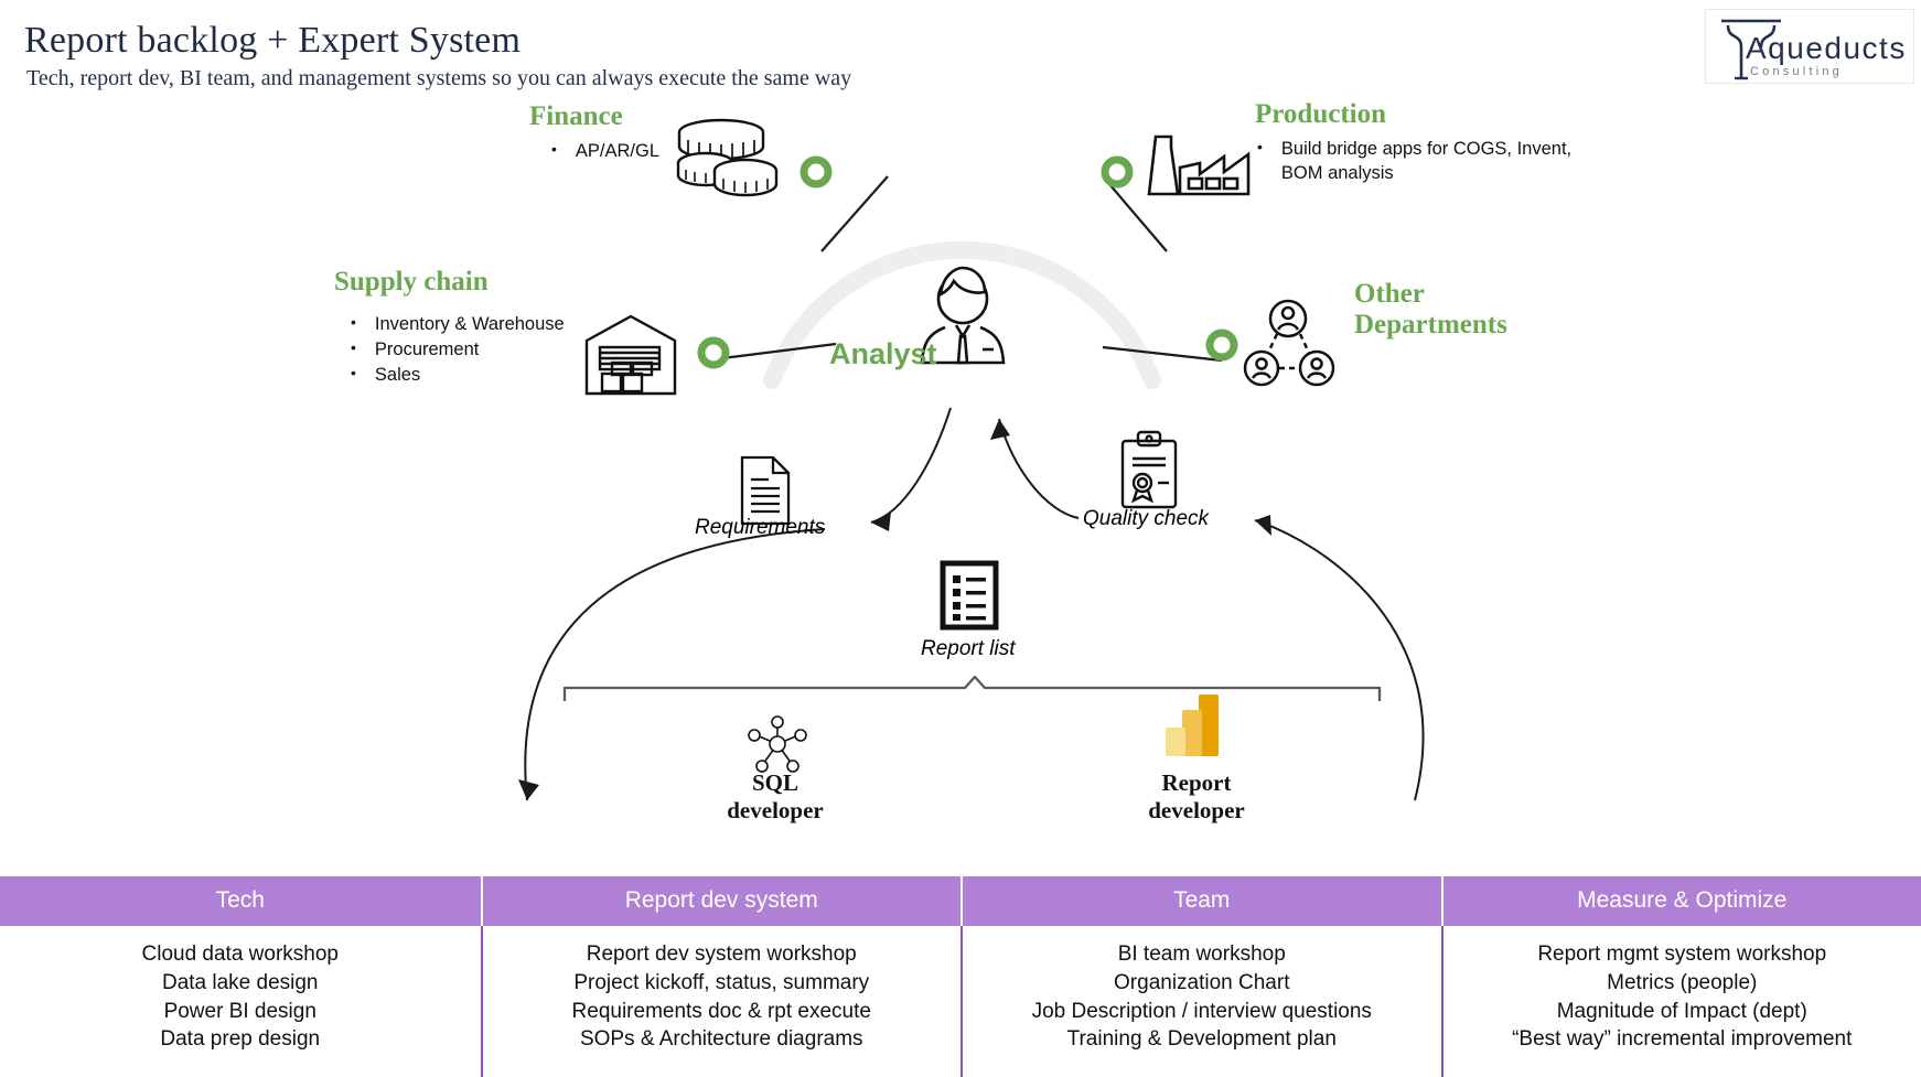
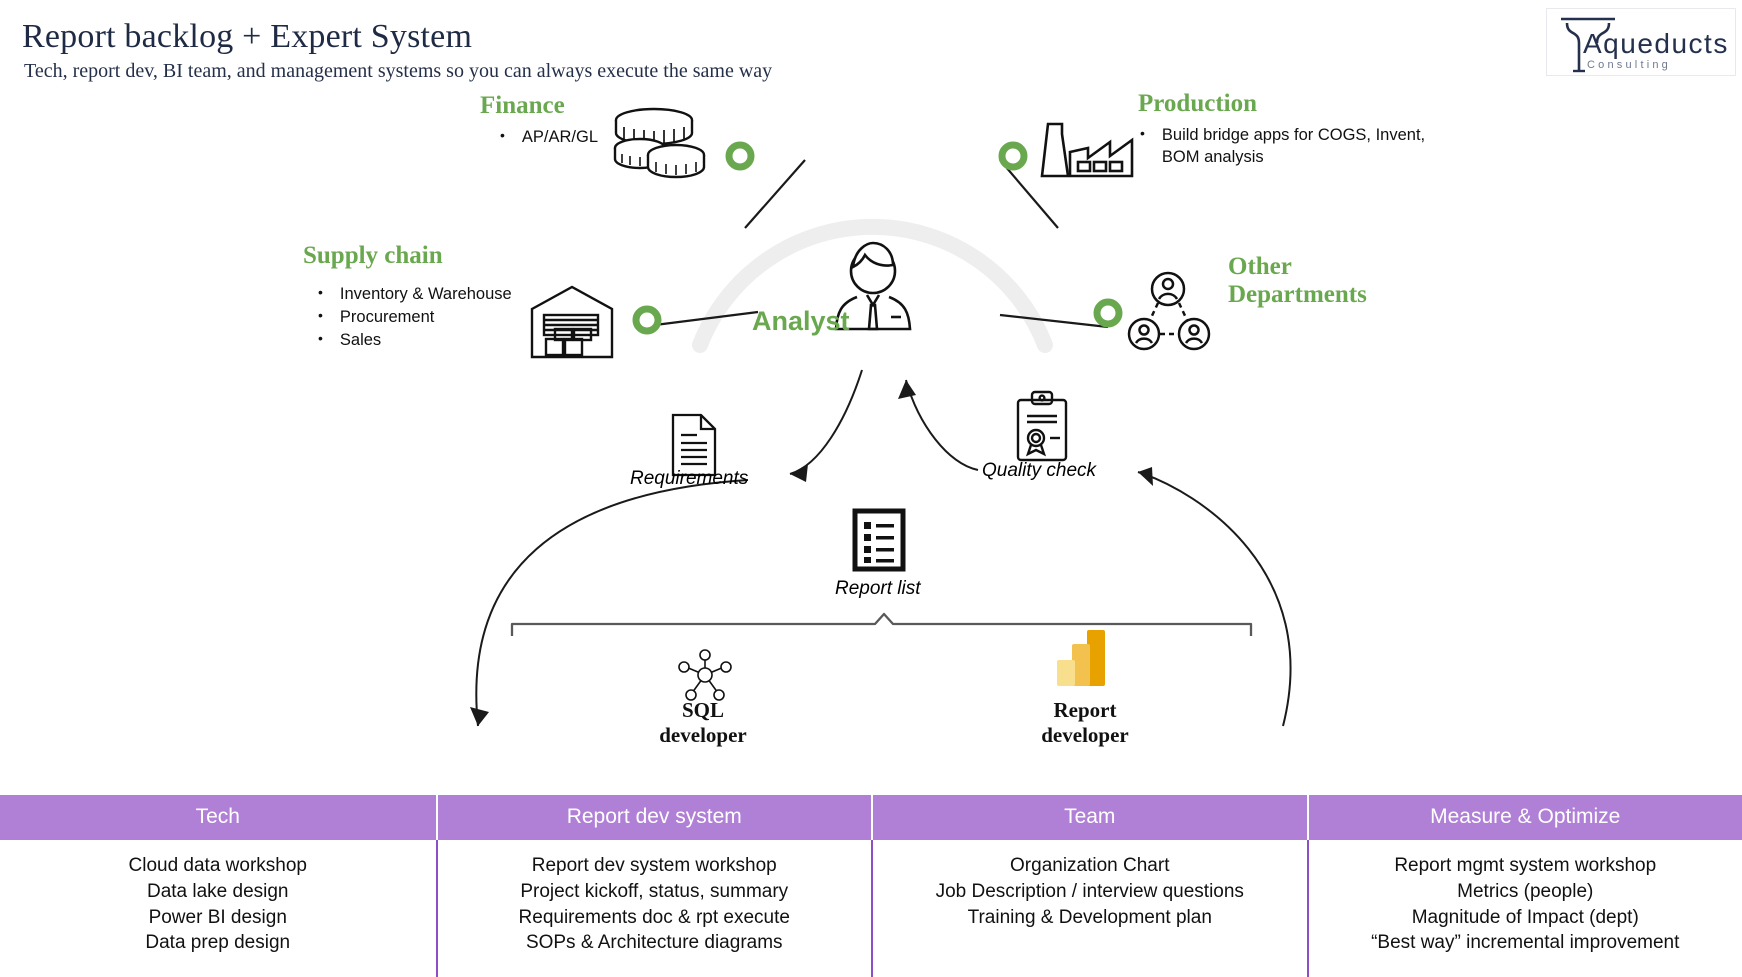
  Report backlog + Expert System
  Tech, report dev, BI team, and management systems so you can always execute the same way
  Aqueducts
  Consulting
  Finance
  •
  AP/AR/GL
  Production
  •
  Build bridge apps for COGS, Invent, BOM analysis
  Supply chain
  •
  Inventory & Warehouse
  •
  Procurement
  •
  Sales
  Other Departments
  Analyst
  Requirements
  Quality check
  Report list
  SQL
  developer
  Report
  developer
  Tech
  Cloud data workshop
  Data lake design
  Power BI design
  Data prep design
  Report dev system
  Report dev system workshop
  Project kickoff, status, summary
  Requirements doc & rpt execute
  SOPs & Architecture diagrams
  Team
- BI team workshop
  Organization Chart
  Job Description / interview questions
  Training & Development plan
  Measure & Optimize
  Report mgmt system workshop
  Metrics (people)
  Magnitude of Impact (dept)
  “Best way” incremental improvement
